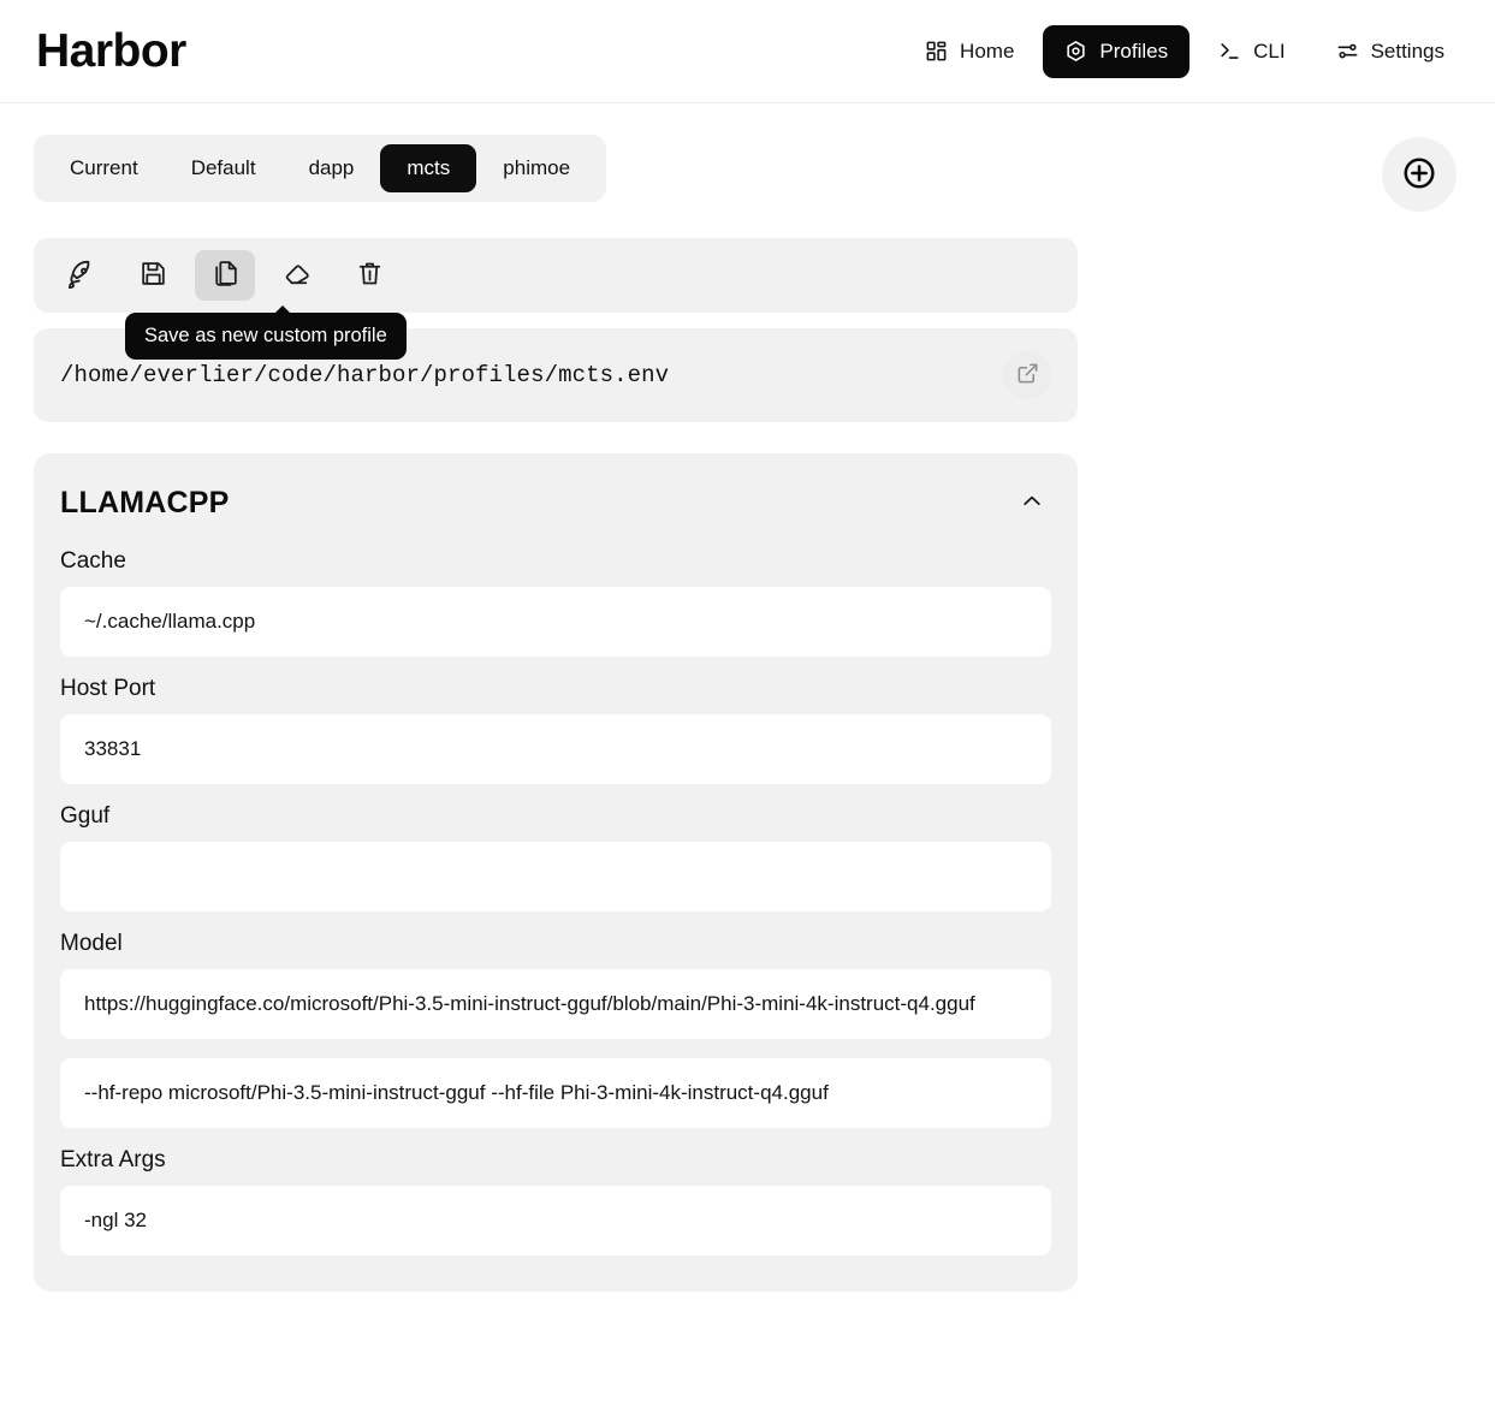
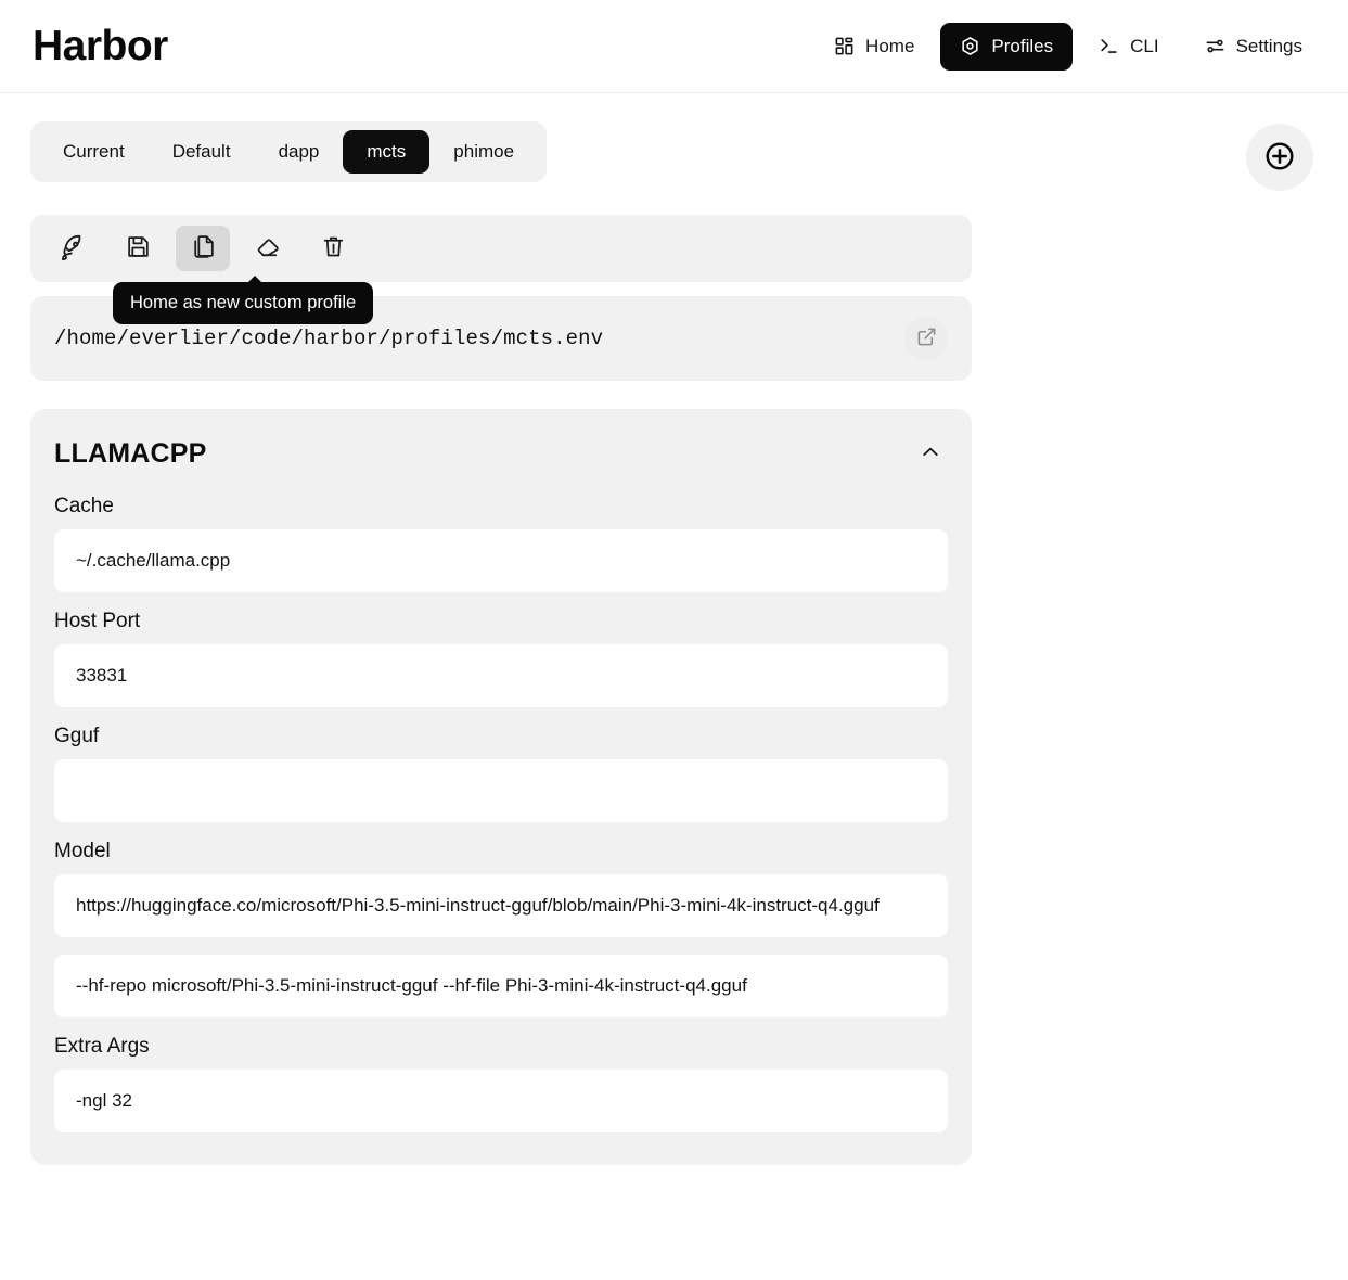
  Harbor
  Home
  Profiles
  CLI
  Settings
  Current
  Default
  dapp
  mcts
  phimoe
- Save as new custom profile
+ Home as new custom profile
  /home/everlier/code/harbor/profiles/mcts.env
  LLAMACPP
  Cache
  ~/.cache/llama.cpp
  Host Port
  33831
  Gguf
  Model
  https://huggingface.co/microsoft/Phi-3.5-mini-instruct-gguf/blob/main/Phi-3-mini-4k-instruct-q4.gguf
  --hf-repo microsoft/Phi-3.5-mini-instruct-gguf --hf-file Phi-3-mini-4k-instruct-q4.gguf
  Extra Args
  -ngl 32
